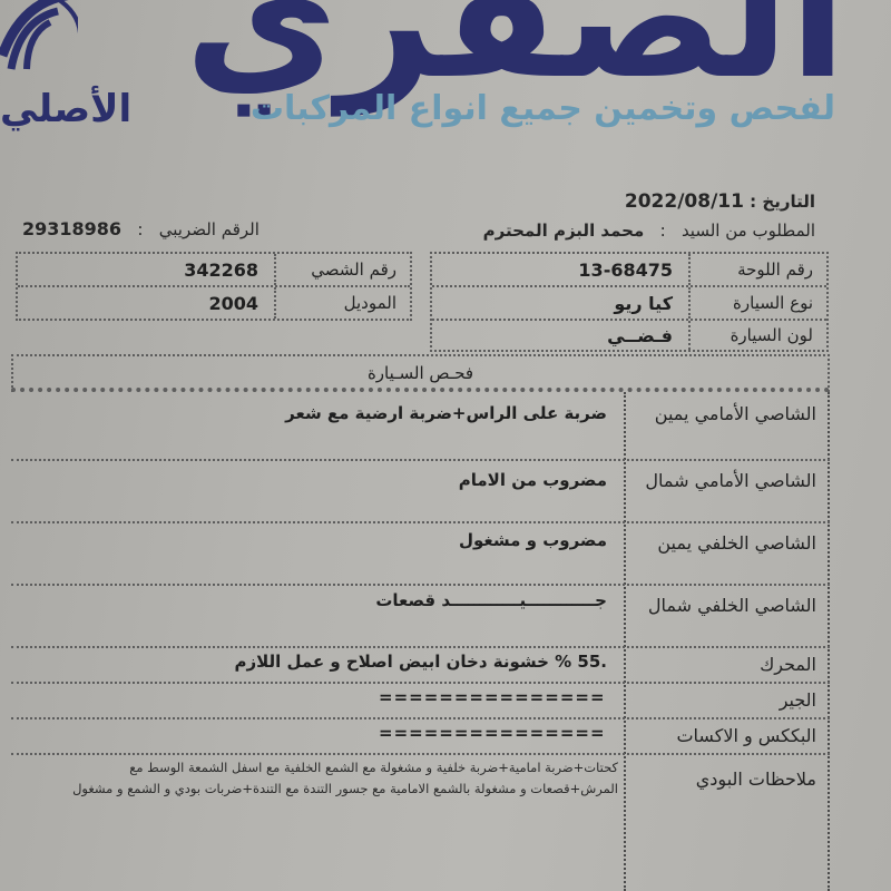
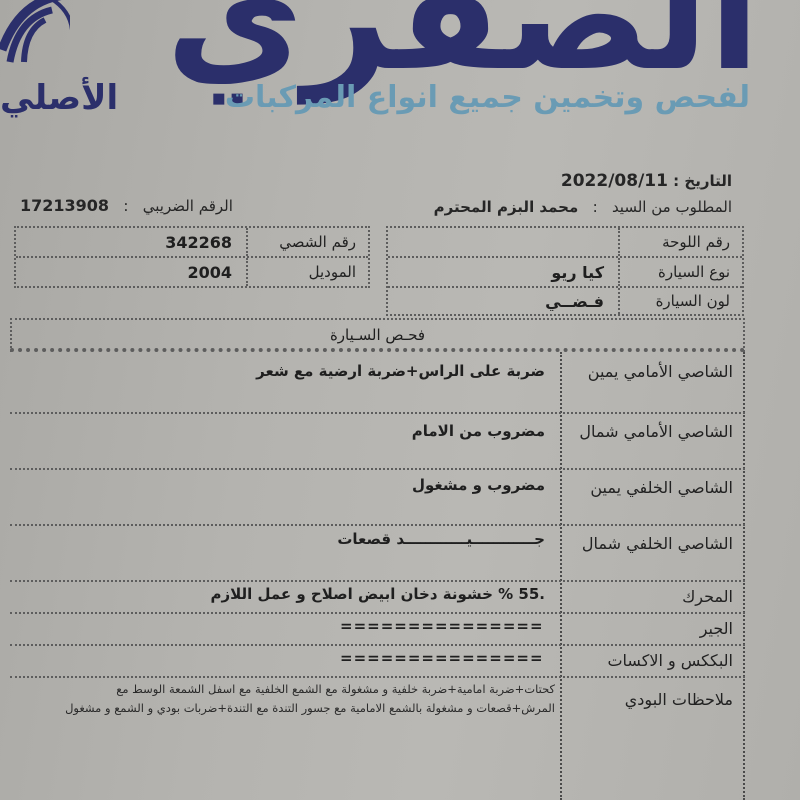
  الصقري
  الأصلي
  لفحص وتخمين جميع انواع المركبات
  التاريخ : 2022/08/11
  المطلوب من السيد : محمد البزم المحترم
- الرقم الضريبي : 29318986
+ الرقم الضريبي : 17213908
- 13-68475
  رقم اللوحة
  كيا ريو
  نوع السيارة
  فـضــي
  لون السيارة
  342268
  رقم الشصي
  2004
  الموديل
  فحـص السـيارة
  الشاصي الأمامي يمين
  ضربة على الراس+ضربة ارضية مع شعر
  الشاصي الأمامي شمال
  مضروب من الامام
  الشاصي الخلفي يمين
  مضروب و مشغول
  الشاصي الخلفي شمال
  جــــــــــــيــــــــــــد قصعات
  المحرك
  .55 % خشونة دخان ابيض اصلاح و عمل اللازم
  الجير
  ===============
  البككس و الاكسات
  ===============
  ملاحظات البودي
  كحتات+ضربة امامية+ضربة خلفية و مشغولة مع الشمع الخلفية مع اسفل الشمعة الوسط مع
  المرش+قصعات و مشغولة بالشمع الامامية مع جسور التندة مع التندة+ضربات بودي و الشمع و مشغول
